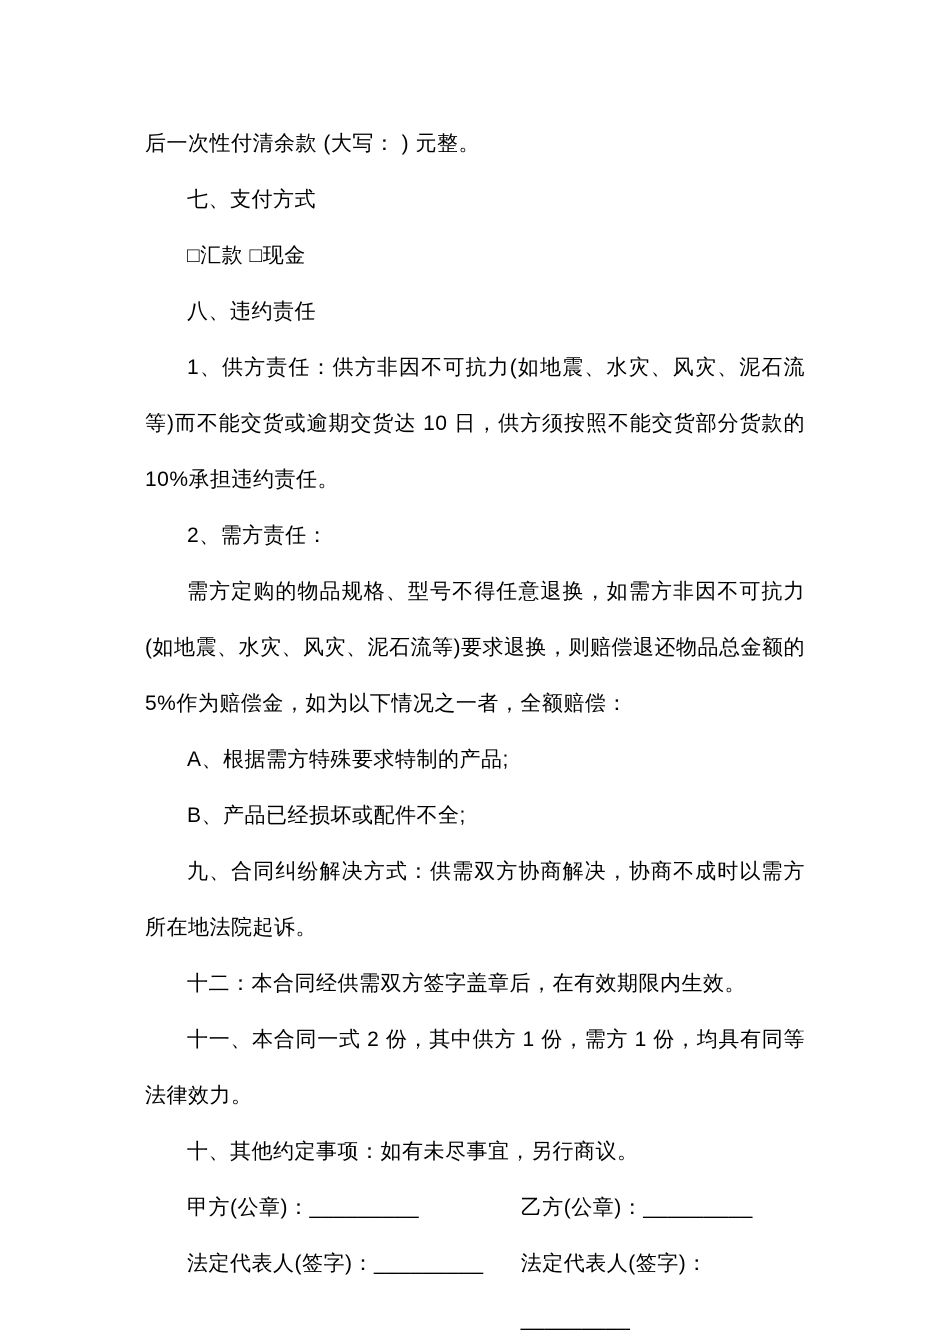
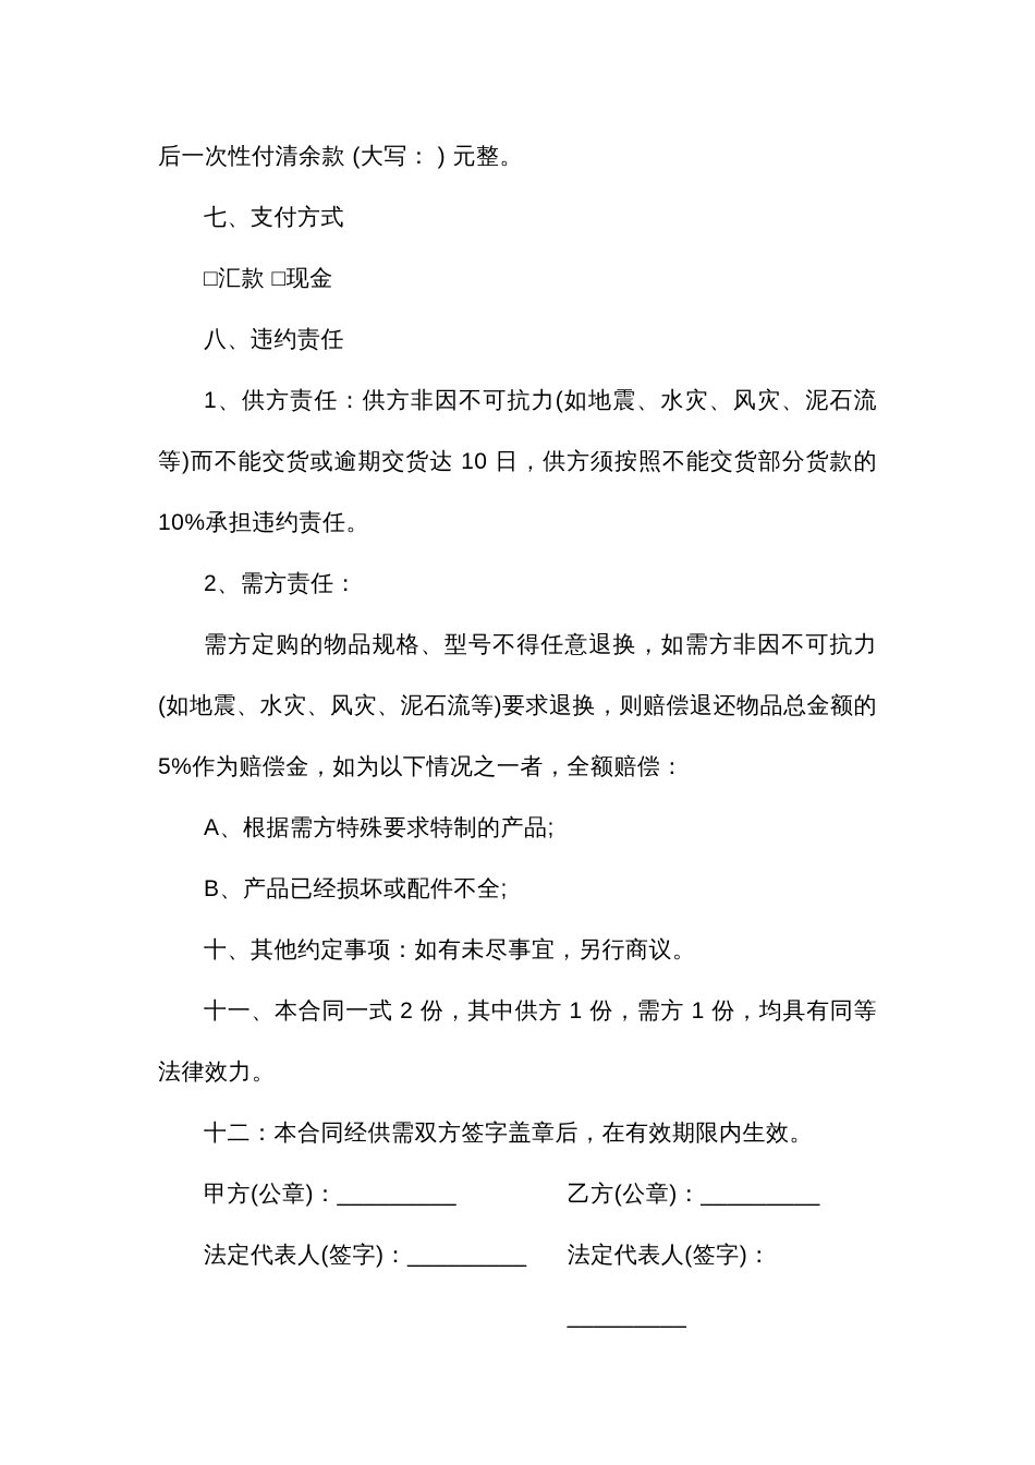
  后一次性付清余款 (大写： ) 元整。
  七、支付方式
  □汇款 □现金
  八、违约责任
  1、供方责任：供方非因不可抗力(如地震、水灾、风灾、泥石流等)而不能交货或逾期交货达 10 日，供方须按照不能交货部分货款的 10%承担违约责任。
  2、需方责任：
  需方定购的物品规格、型号不得任意退换，如需方非因不可抗力(如地震、水灾、风灾、泥石流等)要求退换，则赔偿退还物品总金额的 5%作为赔偿金，如为以下情况之一者，全额赔偿：
  A、根据需方特殊要求特制的产品;
  B、产品已经损坏或配件不全;
- 九、合同纠纷解决方式：供需双方协商解决，协商不成时以需方所在地法院起诉。
- 十二：本合同经供需双方签字盖章后，在有效期限内生效。
+ 十、其他约定事项：如有未尽事宜，另行商议。
  十一、本合同一式 2 份，其中供方 1 份，需方 1 份，均具有同等法律效力。
- 十、其他约定事项：如有未尽事宜，另行商议。
+ 十二：本合同经供需双方签字盖章后，在有效期限内生效。
  甲方(公章)：_________
  乙方(公章)：_________
  法定代表人(签字)：_________
  法定代表人(签字)：_________
